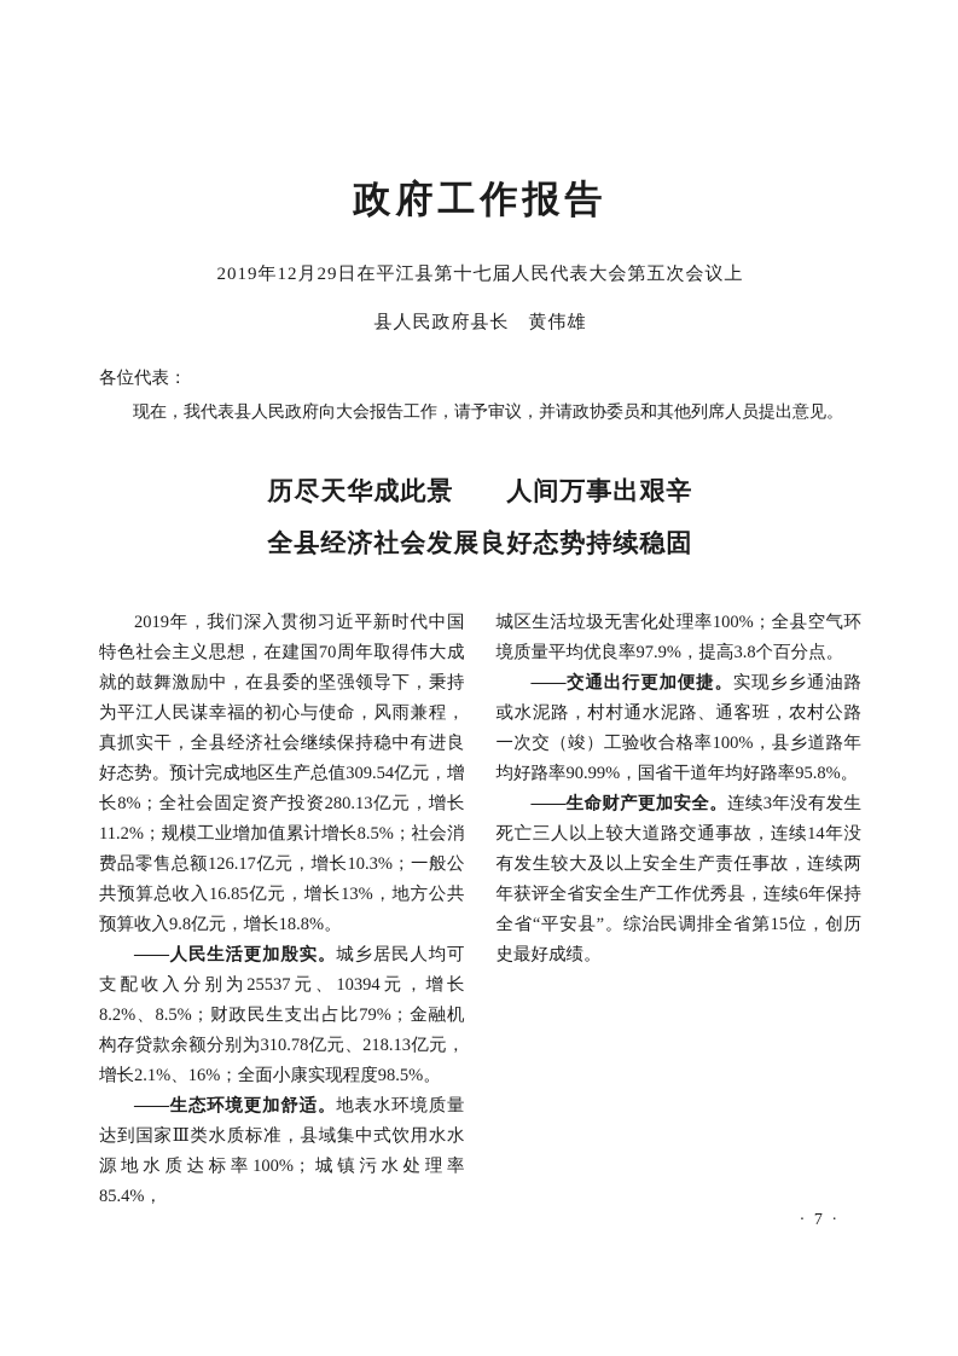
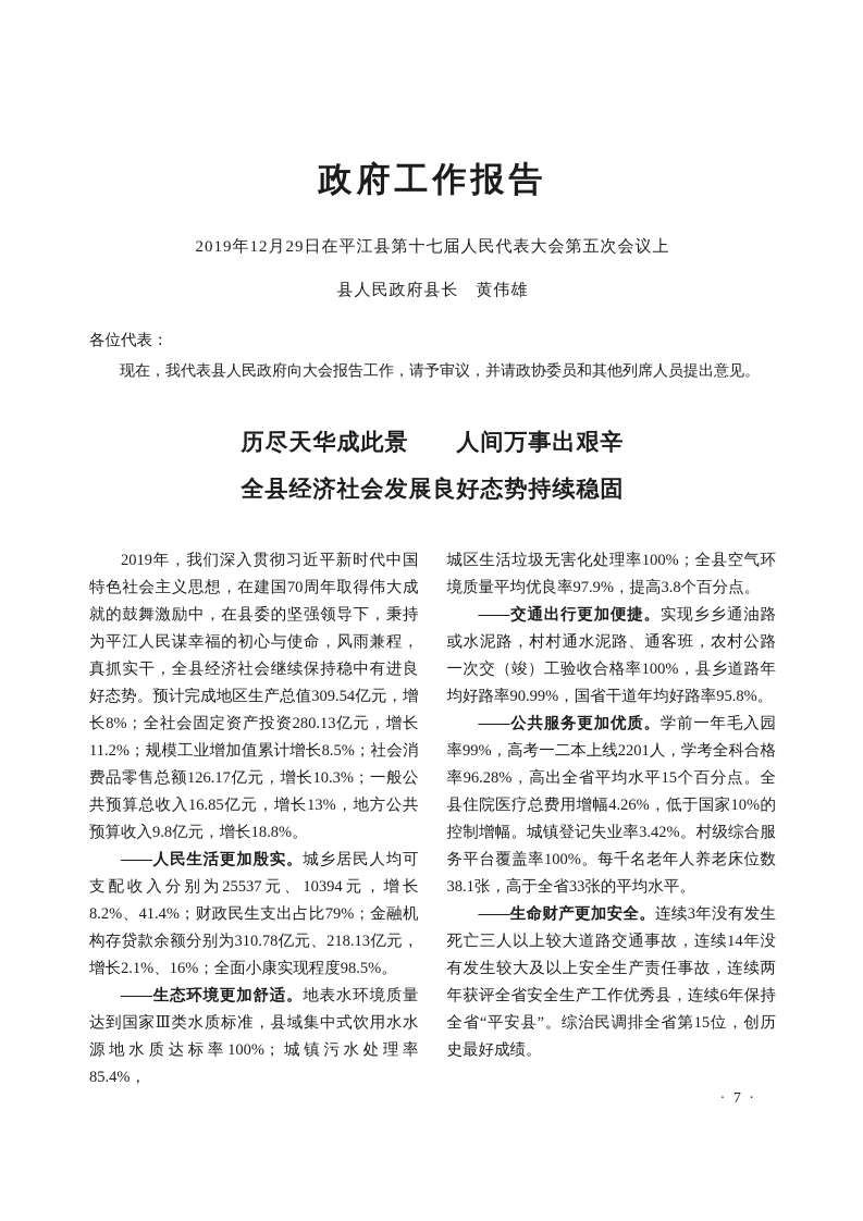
  政府工作报告
  2019年12月29日在平江县第十七届人民代表大会第五次会议上
  县人民政府县长 黄伟雄
  各位代表：
  现在，我代表县人民政府向大会报告工作，请予审议，并请政协委员和其他列席人员提出意见。
  历尽天华成此景 人间万事出艰辛
  全县经济社会发展良好态势持续稳固
  2019年，我们深入贯彻习近平新时代中国特色社会主义思想，在建国70周年取得伟大成就的鼓舞激励中，在县委的坚强领导下，秉持为平江人民谋幸福的初心与使命，风雨兼程，真抓实干，全县经济社会继续保持稳中有进良好态势。预计完成地区生产总值309.54亿元，增长8%；全社会固定资产投资280.13亿元，增长11.2%；规模工业增加值累计增长8.5%；社会消费品零售总额126.17亿元，增长10.3%；一般公共预算总收入16.85亿元，增长13%，地方公共预算收入9.8亿元，增长18.8%。
- ——人民生活更加殷实。城乡居民人均可支配收入分别为25537元、10394元，增长8.2%、8.5%；财政民生支出占比79%；金融机构存贷款余额分别为310.78亿元、218.13亿元，增长2.1%、16%；全面小康实现程度98.5%。
+ ——人民生活更加殷实。城乡居民人均可支配收入分别为25537元、10394元，增长8.2%、41.4%；财政民生支出占比79%；金融机构存贷款余额分别为310.78亿元、218.13亿元，增长2.1%、16%；全面小康实现程度98.5%。
  ——生态环境更加舒适。地表水环境质量达到国家Ⅲ类水质标准，县域集中式饮用水水源地水质达标率100%；城镇污水处理率85.4%，
  城区生活垃圾无害化处理率100%；全县空气环境质量平均优良率97.9%，提高3.8个百分点。
  ——交通出行更加便捷。实现乡乡通油路或水泥路，村村通水泥路、通客班，农村公路一次交（竣）工验收合格率100%，县乡道路年均好路率90.99%，国省干道年均好路率95.8%。
+ ——公共服务更加优质。学前一年毛入园率99%，高考一二本上线2201人，学考全科合格率96.28%，高出全省平均水平15个百分点。全县住院医疗总费用增幅4.26%，低于国家10%的控制增幅。城镇登记失业率3.42%。村级综合服务平台覆盖率100%。每千名老年人养老床位数38.1张，高于全省33张的平均水平。
  ——生命财产更加安全。连续3年没有发生死亡三人以上较大道路交通事故，连续14年没有发生较大及以上安全生产责任事故，连续两年获评全省安全生产工作优秀县，连续6年保持全省“平安县”。综治民调排全省第15位，创历史最好成绩。
  · 7 ·
